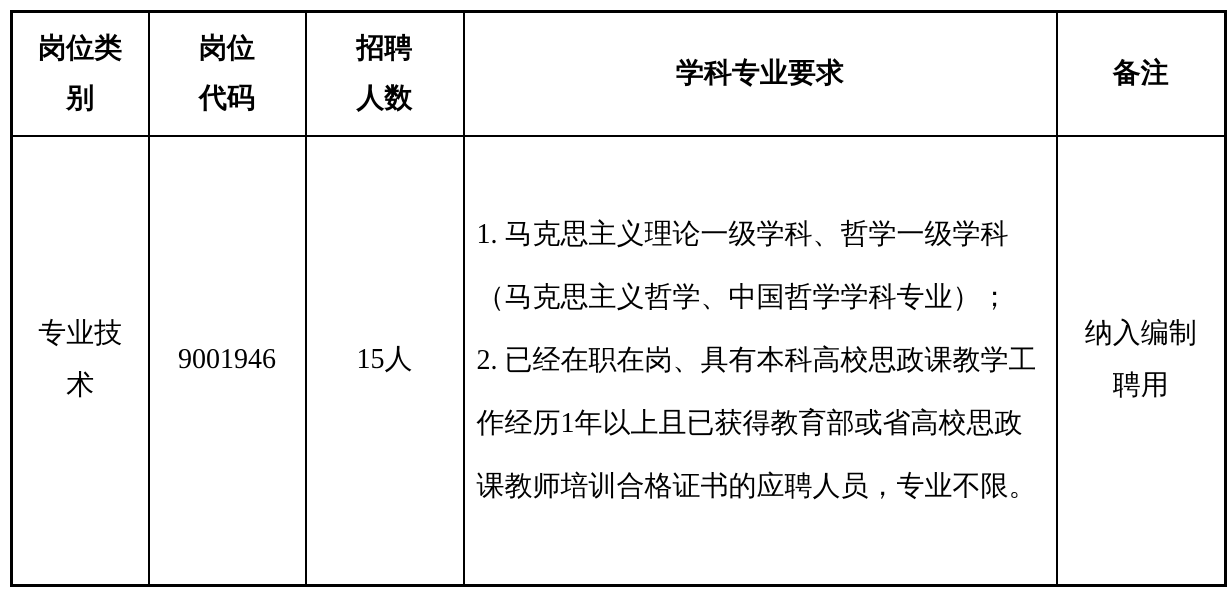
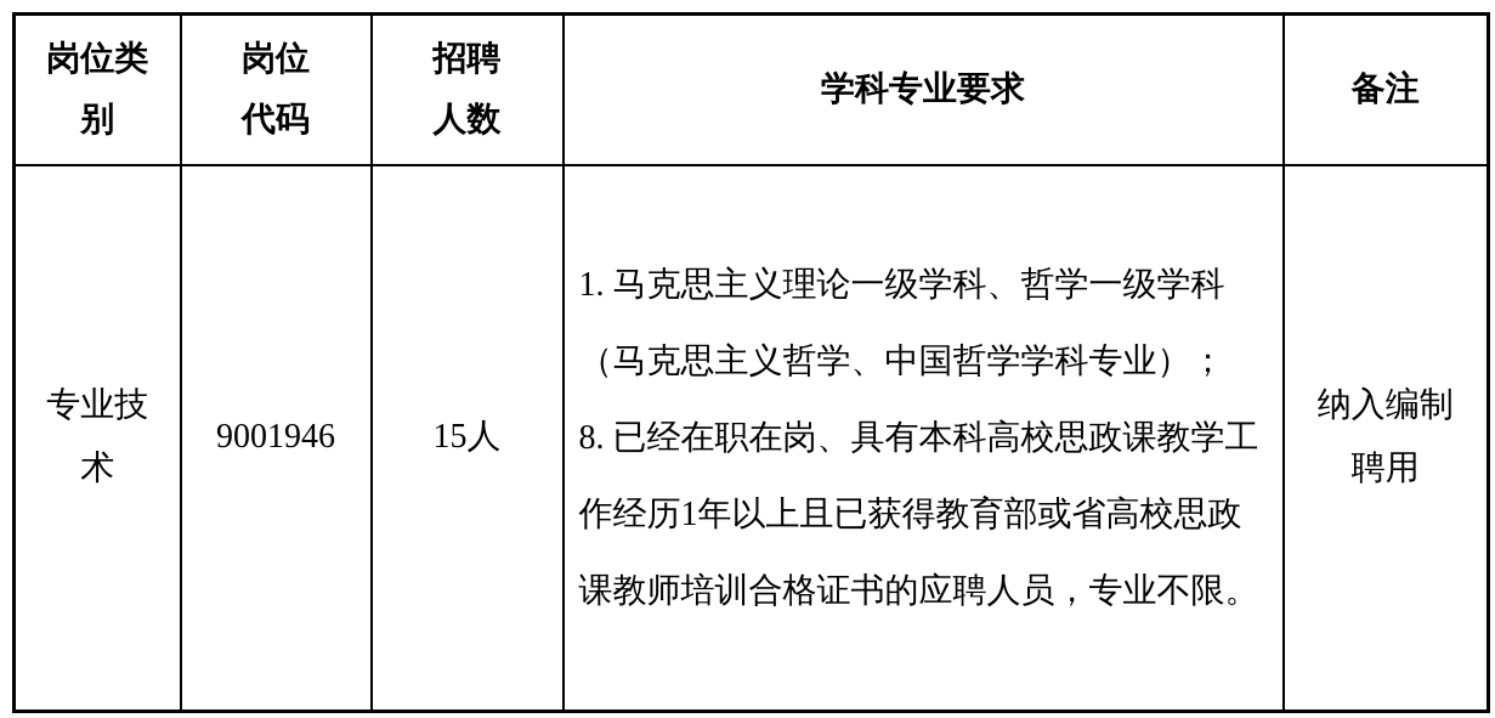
  岗位类 别	岗位 代码	招聘 人数	学科专业要求	备注
- 专业技 术	9001946	15人	1. 马克思主义理论一级学科、哲学一级学科（马克思主义哲学、中国哲学学科专业）； 2. 已经在职在岗、具有本科高校思政课教学工作经历1年以上且已获得教育部或省高校思政课教师培训合格证书的应聘人员，专业不限。	纳入编制 聘用
+ 专业技 术	9001946	15人	1. 马克思主义理论一级学科、哲学一级学科（马克思主义哲学、中国哲学学科专业）； 8. 已经在职在岗、具有本科高校思政课教学工作经历1年以上且已获得教育部或省高校思政课教师培训合格证书的应聘人员，专业不限。	纳入编制 聘用
